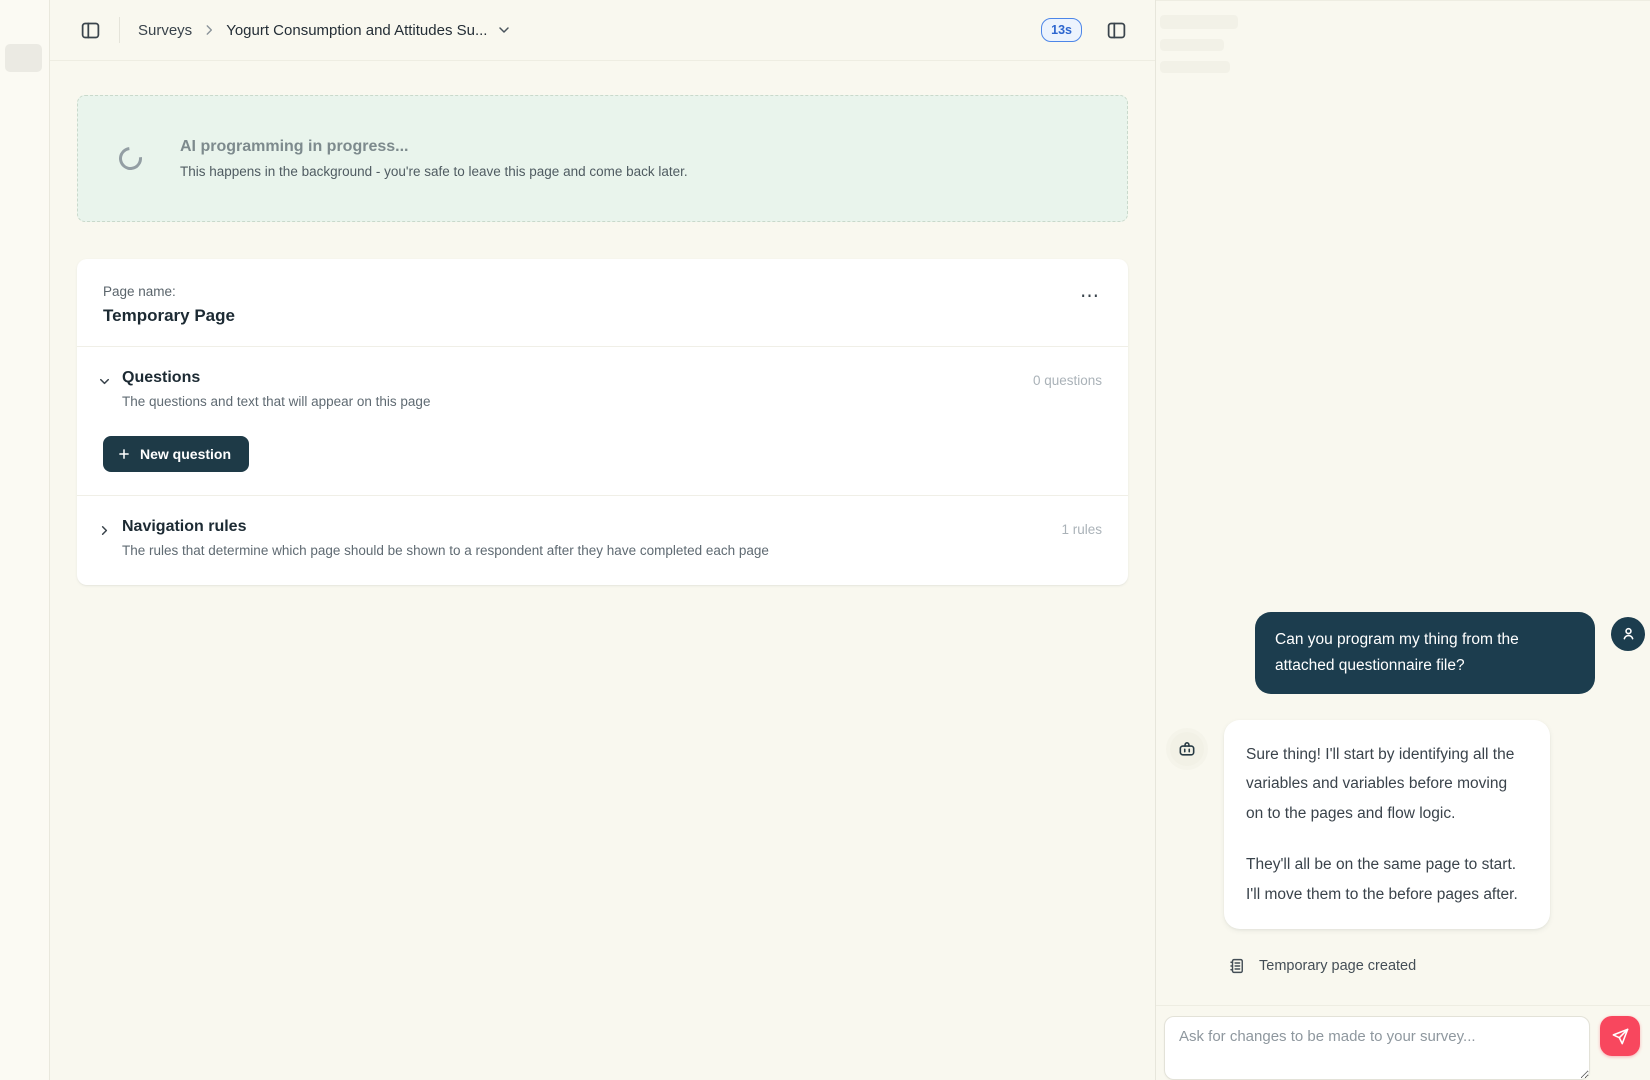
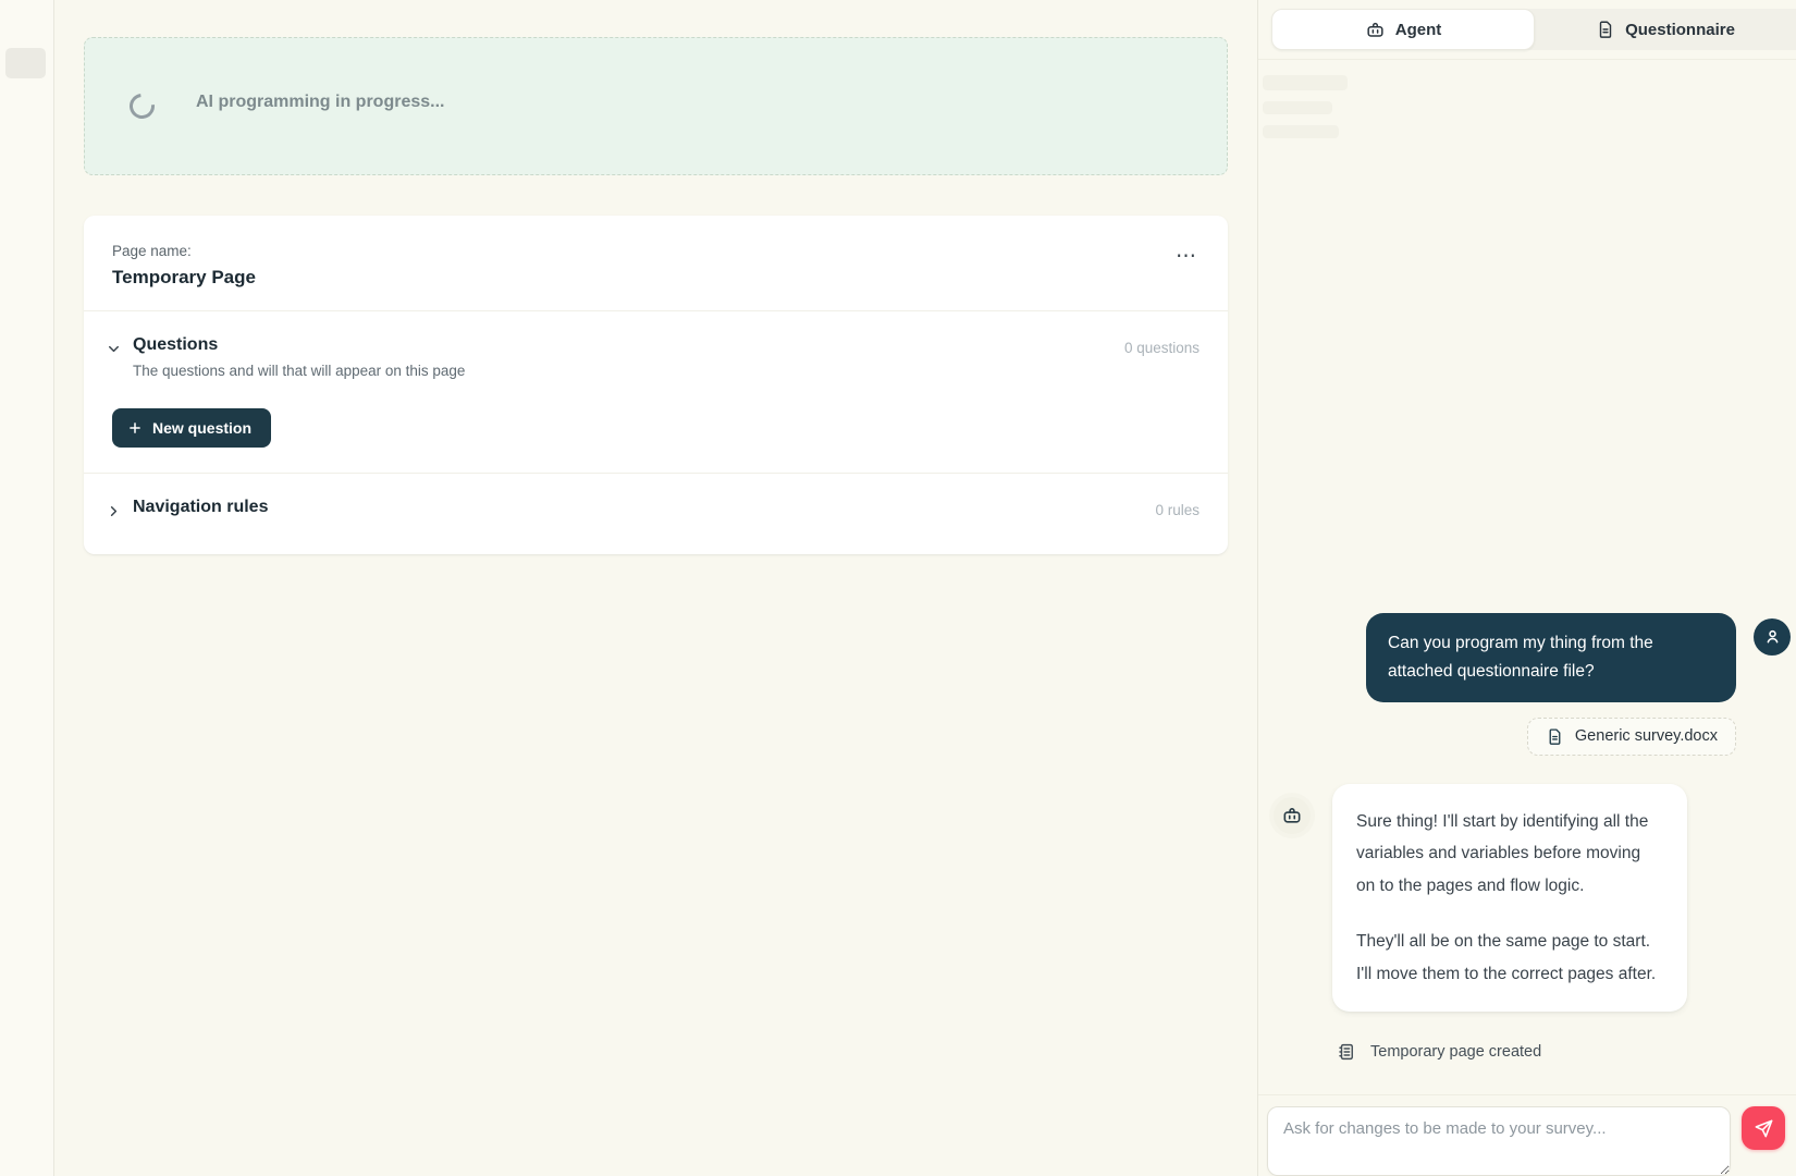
- Surveys
- Yogurt Consumption and Attitudes Su...
- 13s
  AI programming in progress...
- This happens in the background - you're safe to leave this page and come back later.
  Page name:
  Temporary Page
  ⋯
  Questions
- The questions and text that will appear on this page
+ The questions and will that will appear on this page
  0 questions
  New question
  Navigation rules
- The rules that determine which page should be shown to a respondent after they have completed each page
- 1 rules
+ 0 rules
+ Agent
+ Questionnaire
  Can you program my thing from the attached questionnaire file?
+ Generic survey.docx
  Sure thing! I'll start by identifying all the variables and variables before moving on to the pages and flow logic.
- They'll all be on the same page to start. I'll move them to the before pages after.
+ They'll all be on the same page to start. I'll move them to the correct pages after.
  Temporary page created
  Ask for changes to be made to your survey...
